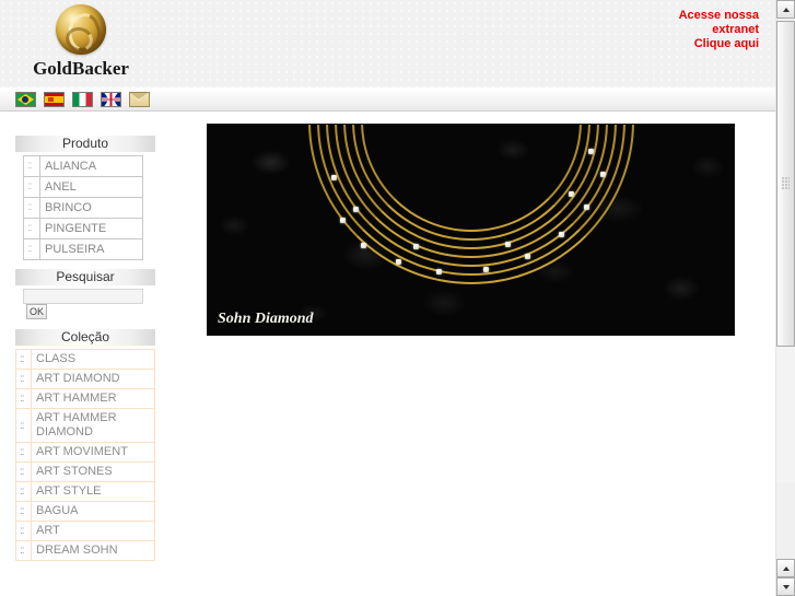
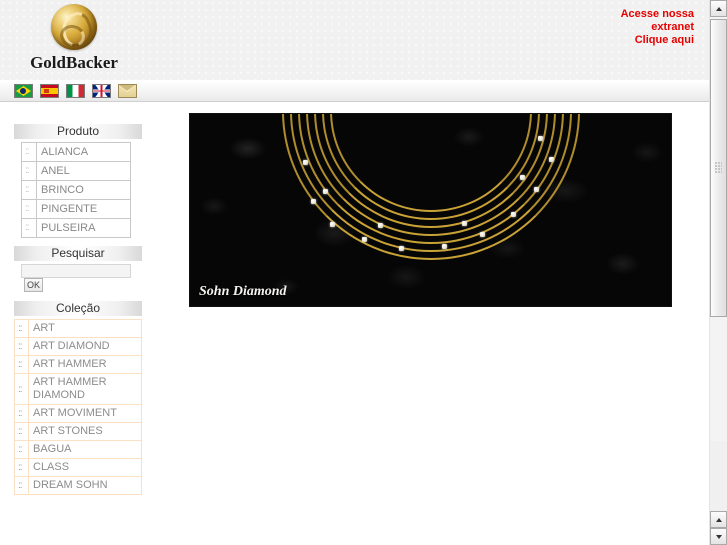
  GoldBacker
  Acesse nossa
  extranet
  Clique aqui
  Produto
  ::	ALIANCA
  ::	ANEL
  ::	BRINCO
  ::	PINGENTE
  ::	PULSEIRA
  Pesquisar
  OK
  Coleção
- ::	CLASS
+ ::	ART
  ::	ART DIAMOND
  ::	ART HAMMER
  ::	ART HAMMER DIAMOND
  ::	ART MOVIMENT
  ::	ART STONES
- ::	ART STYLE
  ::	BAGUA
- ::	ART
+ ::	CLASS
  ::	DREAM SOHN
  Sohn Diamond
